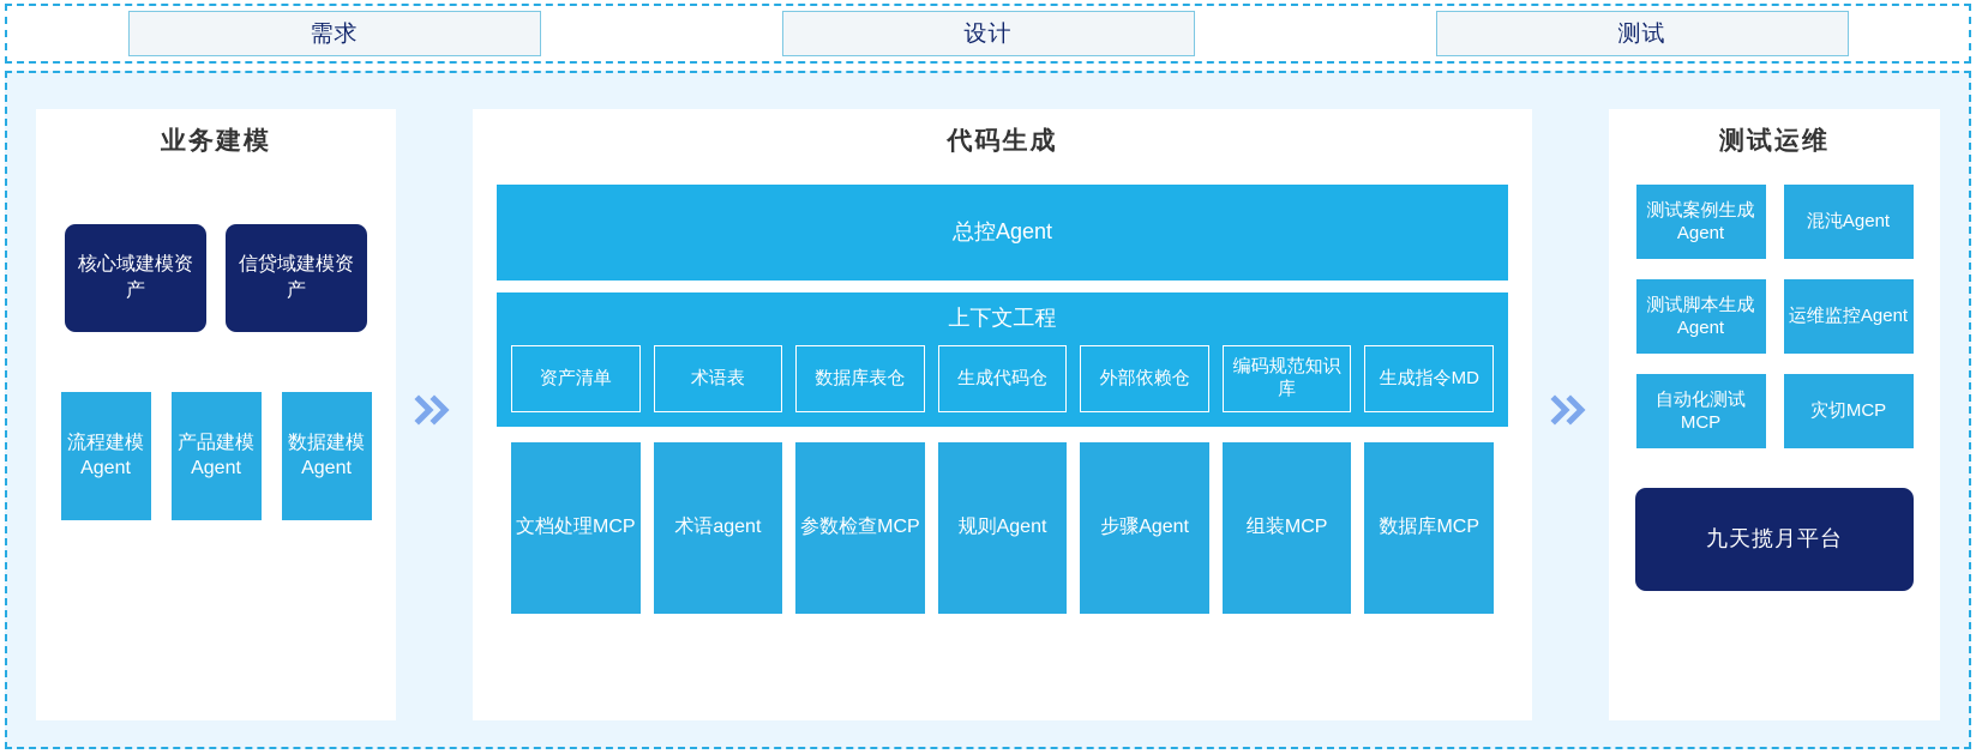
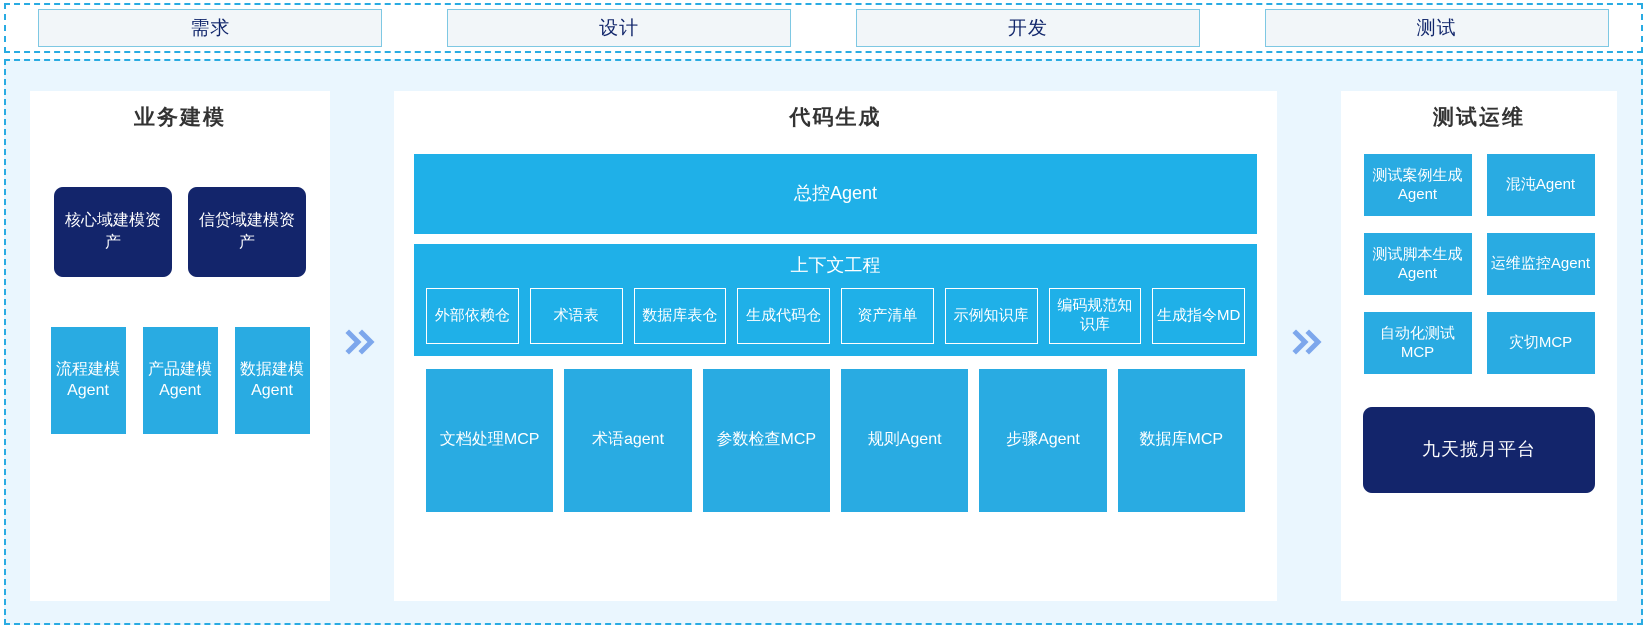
  需求
  设计
+ 开发
  测试
  业务建模
  核心域建模资产
  信贷域建模资产
  流程建模Agent
  产品建模Agent
  数据建模Agent
  代码生成
  总控Agent
  上下文工程
- 资产清单
+ 外部依赖仓
  术语表
  数据库表仓
  生成代码仓
- 外部依赖仓
+ 资产清单
+ 示例知识库
  编码规范知识库
  生成指令MD
  文档处理MCP
  术语agent
  参数检查MCP
  规则Agent
  步骤Agent
- 组装MCP
  数据库MCP
  测试运维
  测试案例生成Agent
  混沌Agent
  测试脚本生成Agent
  运维监控Agent
  自动化测试MCP
  灾切MCP
  九天揽月平台
